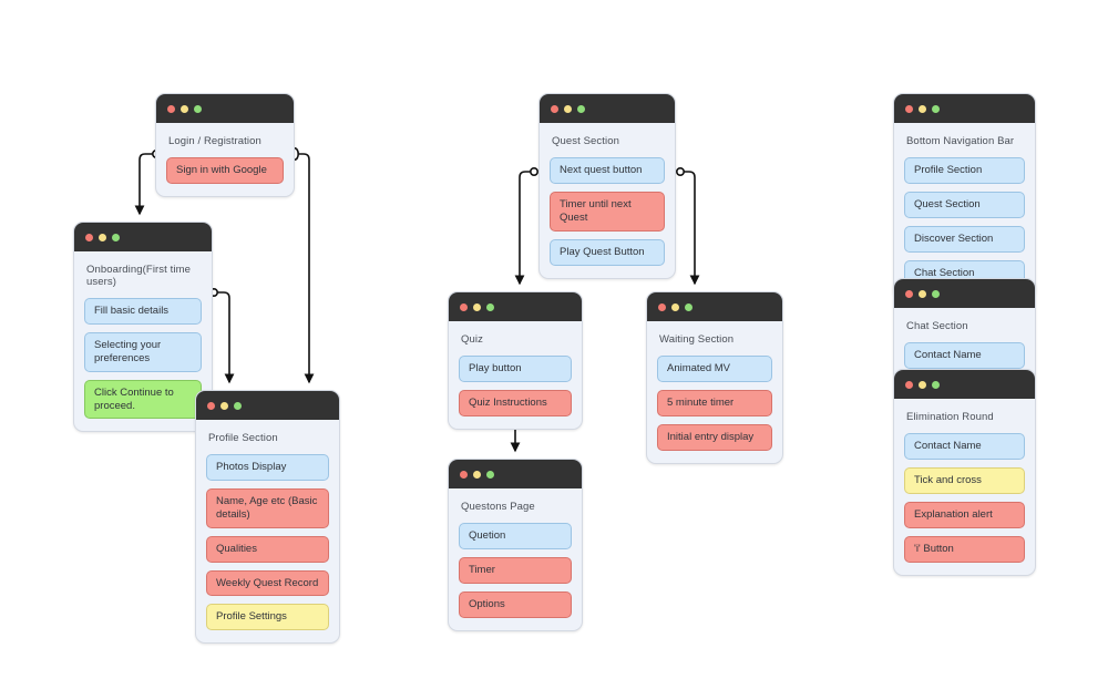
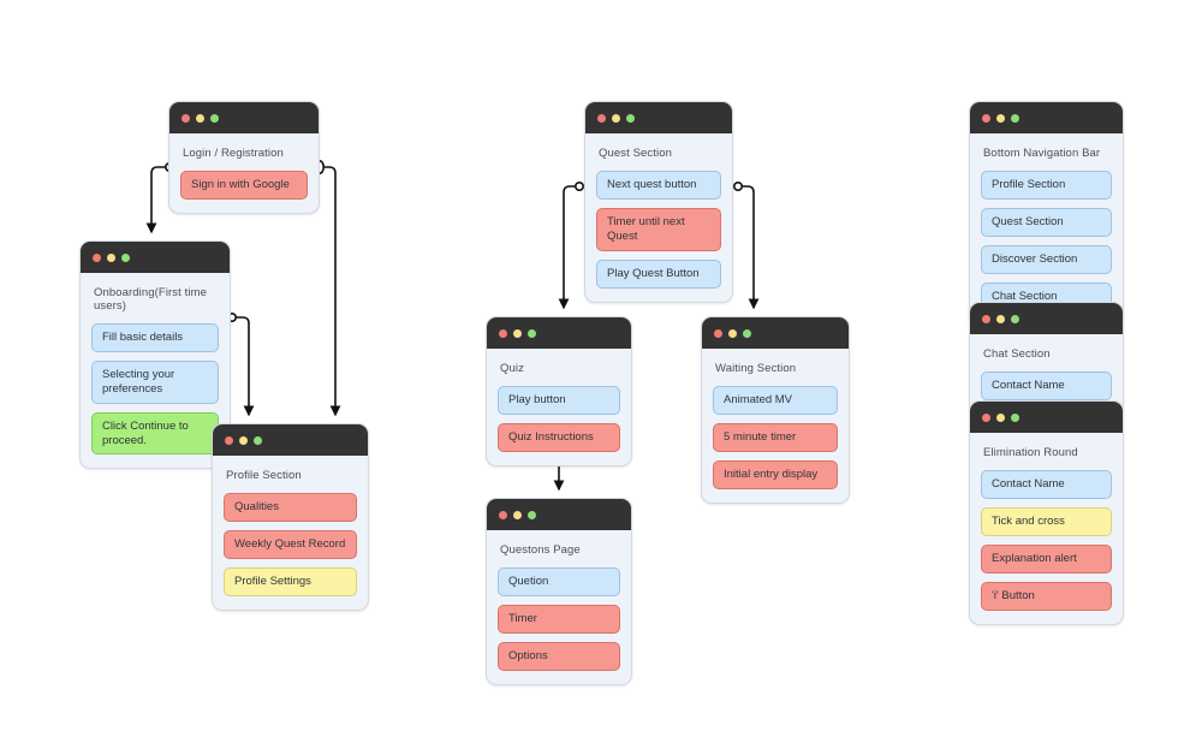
  Login / Registration
  Sign in with Google
  Onboarding(First time users)
  Fill basic details
  Selecting your preferences
  Click Continue to proceed.
  Profile Section
- Photos Display
- Name, Age etc (Basic details)
  Qualities
  Weekly Quest Record
  Profile Settings
  Quest Section
  Next quest button
  Timer until next Quest
  Play Quest Button
  Quiz
  Play button
  Quiz Instructions
  Waiting Section
  Animated MV
  5 minute timer
  Initial entry display
  Questons Page
  Quetion
  Timer
  Options
  Bottom Navigation Bar
  Profile Section
  Quest Section
  Discover Section
  Chat Section
  Chat Section
  Contact Name
  Elimination Round
  Contact Name
  Tick and cross
  Explanation alert
  'i' Button
